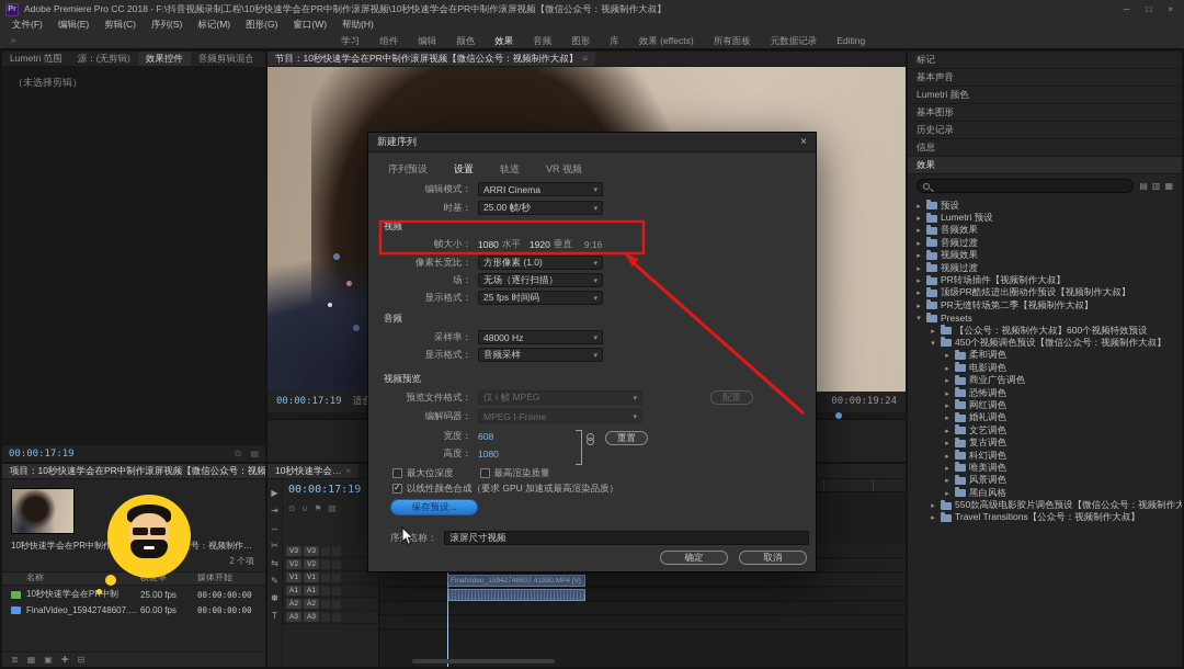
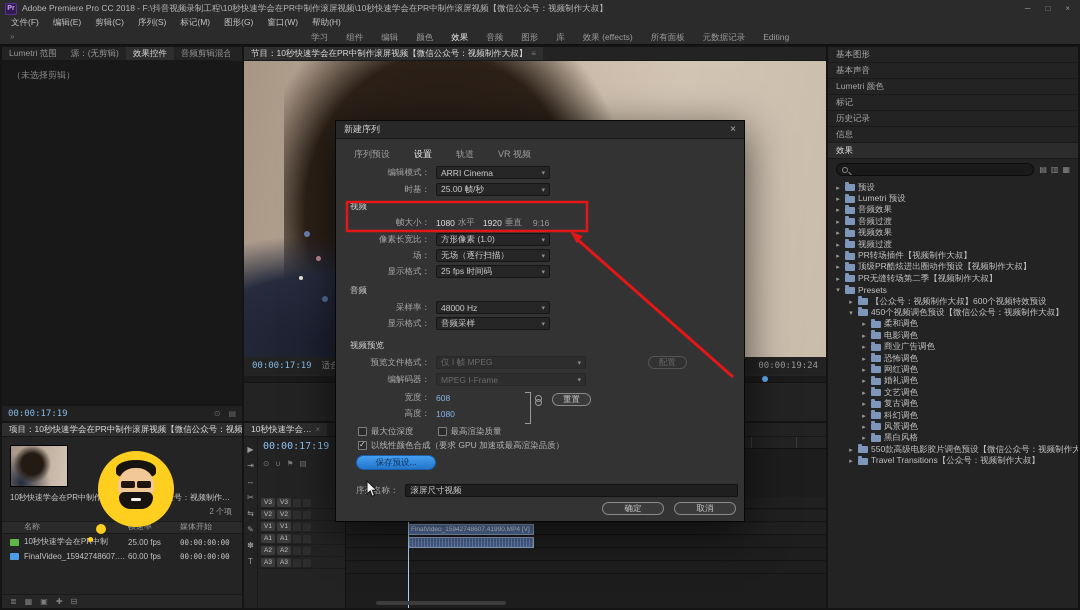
  Adobe Premiere Pro CC 2018 - F:\抖音视频录制工程\10秒快速学会在PR中制作滚屏视频\10秒快速学会在PR中制作滚屏视频【微信公众号：视频制作大叔】
  ─
  □
  ×
  文件(F)
  编辑(E)
  剪辑(C)
  序列(S)
  标记(M)
  图形(G)
  窗口(W)
  帮助(H)
  »
  学习
  组件
  编辑
  颜色
  效果
  音频
  图形
  库
  效果 (effects)
  所有面板
  元数据记录
  Editing
  Lumetri 范围
  源：(无剪辑)
  效果控件
  音频剪辑混合
  （未选择剪辑）
  00:00:17:19
  ⊙
  ▤
  节目：10秒快速学会在PR中制作滚屏视频【微信公众号：视频制作大叔】
  ≡
  00:00:17:19
  00:00:19:24
- 标记
+ 基本图形
  基本声音
  Lumetri 颜色
- 基本图形
+ 标记
  历史记录
  信息
  效果
  ▤
  ▥
  ▦
  预设
  Lumetri 预设
  音频效果
  音频过渡
  视频效果
  视频过渡
  PR转场插件【视频制作大叔】
  顶级PR酷炫进出圈动作预设【视频制作大叔】
  PR无缝转场第二季【视频制作大叔】
  Presets
  【公众号：视频制作大叔】600个视频特效预设
  450个视频调色预设【微信公众号：视频制作大叔】
  柔和调色
  电影调色
  商业广告调色
  恐怖调色
  网红调色
  婚礼调色
  文艺调色
  复古调色
  科幻调色
- 唯美调色
  风景调色
  黑白风格
  550款高级电影胶片调色预设【微信公众号：视频制作大
  Travel Transitions【公众号：视频制作大叔】
  项目：10秒快速学会在PR中制作滚屏视频【微信公众号：视频
  2 个项
  名称
  媒体开始
  10秒快速学会在P中制
  25.00 fps
  00:00:00:00
  FinalVideo_15942748607.41
  60.00 fps
  00:00:00:00
  ≣
  ▦
  ▣
  ✚
  ⊟
  10秒快速学会…
  ×
  ▶
  ⇥
  ↔
  ✂
  ⇆
  ✎
  ✽
  T
  00:00:17:19
  ⊙
  ∪
  ⚑
  ▤
  新建序列
  ×
  序列预设
  设置
  轨道
  VR 视频
  编辑模式：
  ARRI Cinema
  时基：
  25.00 帧/秒
  视频
  帧大小：
  1080
  水平
  1920
  垂直
  9:16
  像素长宽比：
  方形像素 (1.0)
  场：
  无场（逐行扫描）
  显示格式：
  25 fps 时间码
  音频
  采样率：
  48000 Hz
  显示格式：
  音频采样
  视频预览
  预览文件格式：
  仅 I 帧 MPEG
  配置
  编解码器：
  MPEG I-Frame
  宽度：
  608
  高度：
  1080
  重置
  最大位深度
  最高渲染质量
  以线性颜色合成（要求 GPU 加速或最高渲染品质）
  保存预设...
  序名称：
  滚屏尺寸视频
  确定
  取消
